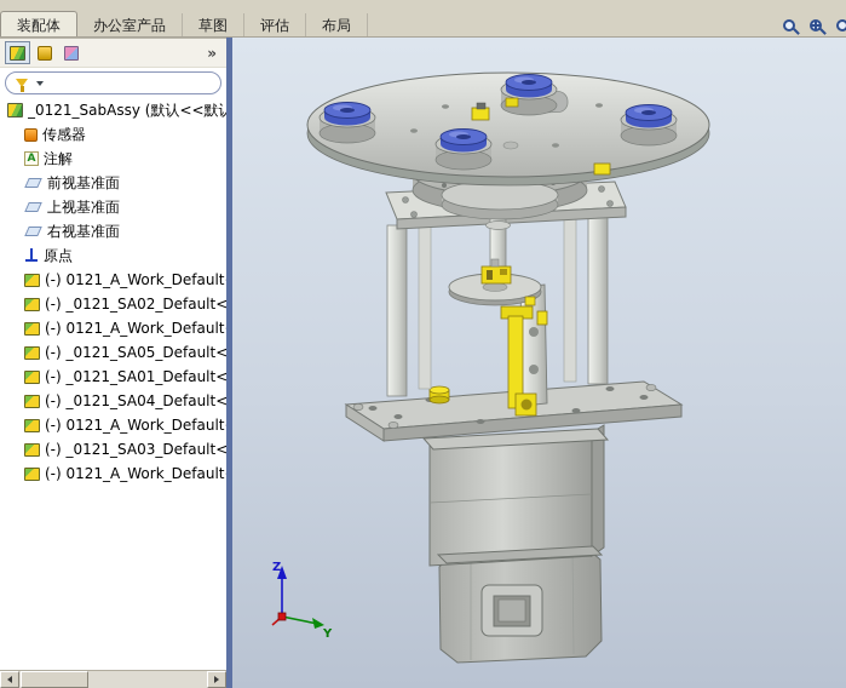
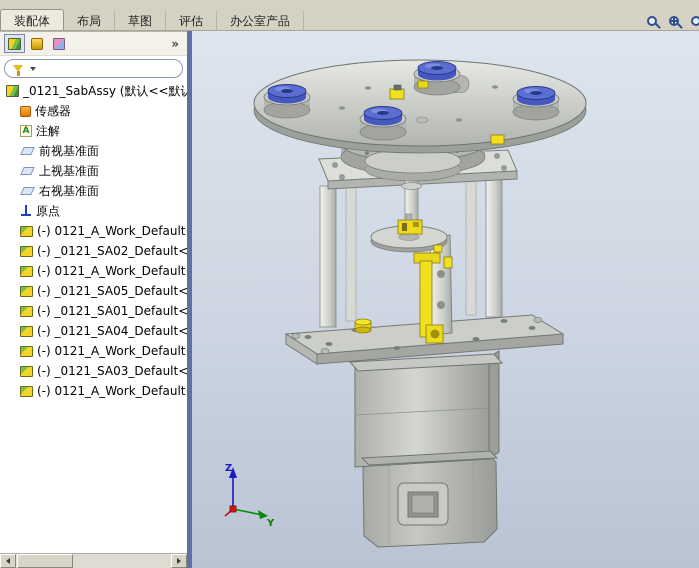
  装配体
- 办公室产品
+ 布局
  草图
  评估
- 布局
+ 办公室产品
  »
  _0121_SabAssy (默认<<默
  传感器
  A
  注解
  前视基准面
  上视基准面
  右视基准面
  原点
  (-) 0121_A_Work_Default
  (-) _0121_SA02_Default<
  (-) 0121_A_Work_Default
  (-) _0121_SA05_Default<
  (-) _0121_SA01_Default<
  (-) _0121_SA04_Default<
  (-) 0121_A_Work_Default
  (-) _0121_SA03_Default<
  (-) 0121_A_Work_Default
  Z
  Y
